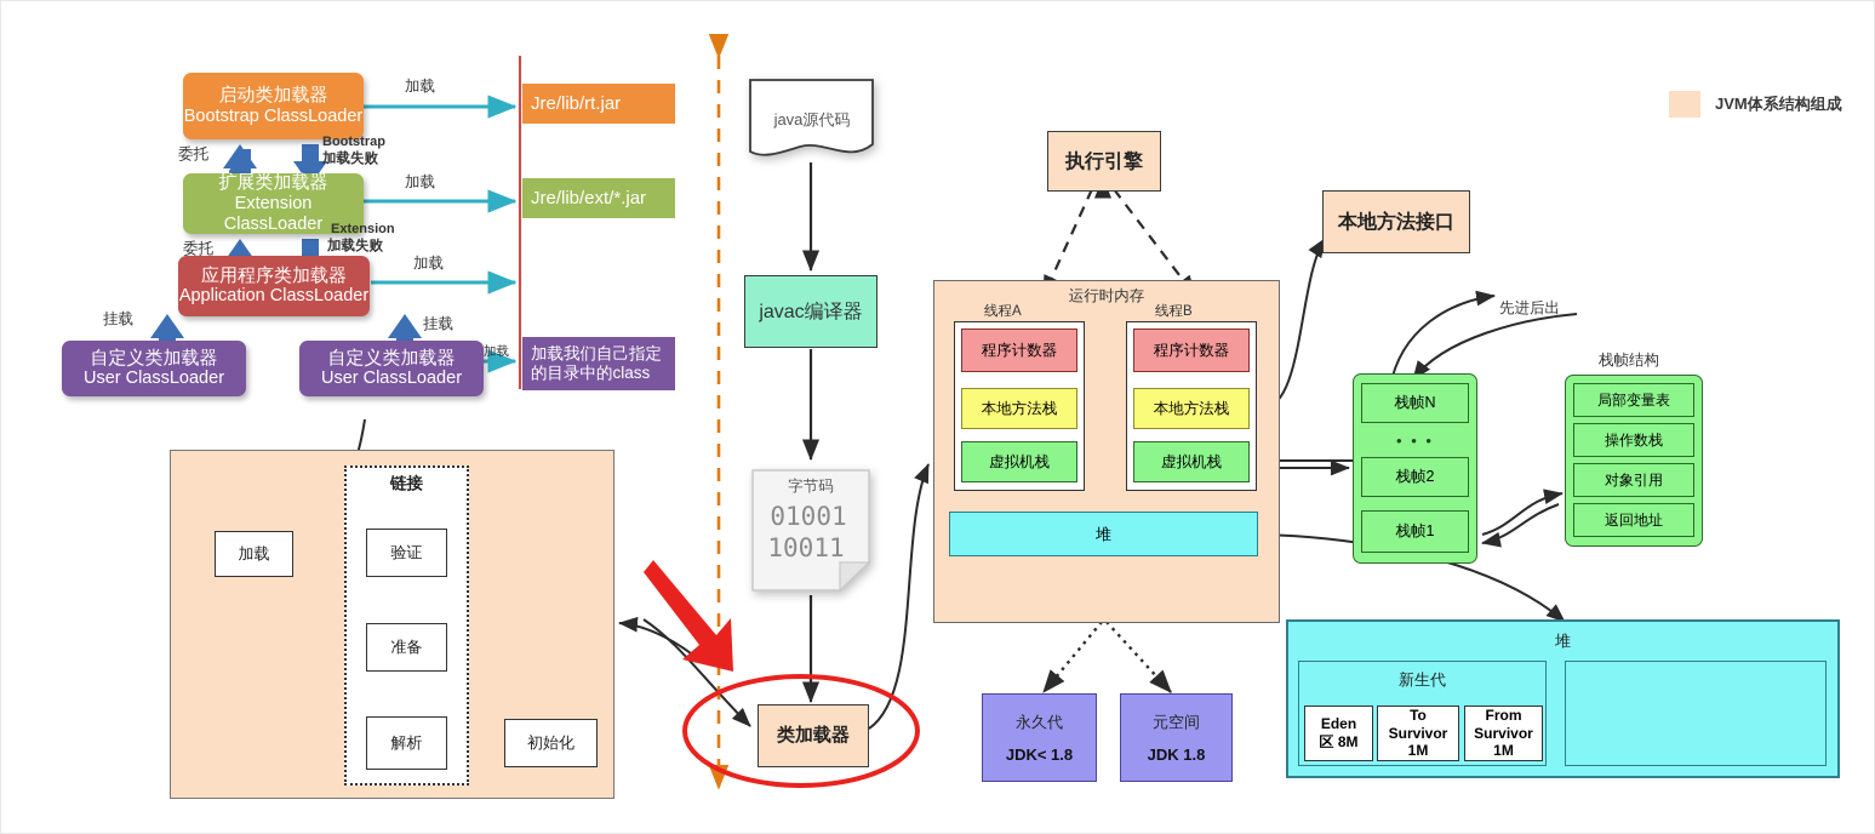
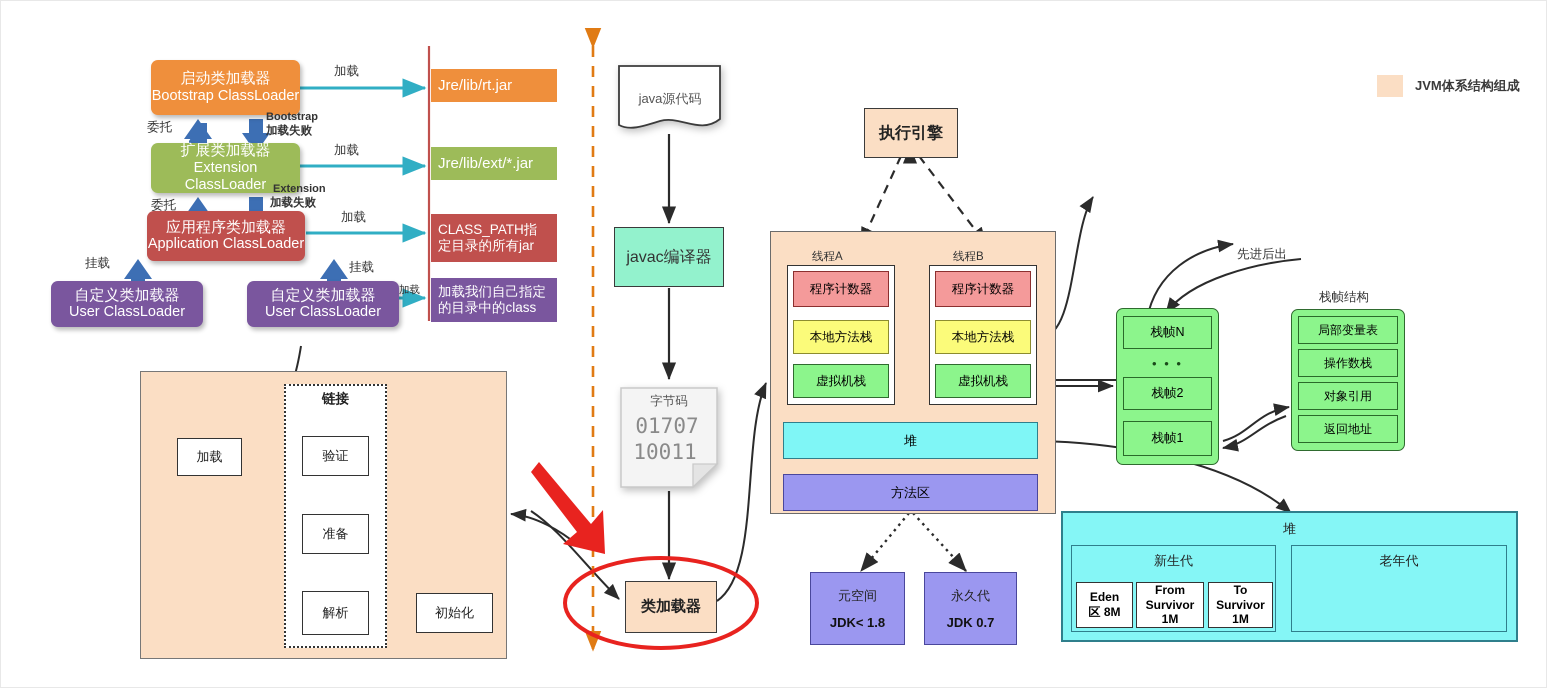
  JVM体系结构组成
  启动类加载器
  Bootstrap ClassLoader
  扩展类加载器
  Extension ClassLoader
  应用程序类加载器
  Application ClassLoader
  自定义类加载器
  User ClassLoader
  自定义类加载器
  User ClassLoader
  Jre/lib/rt.jar
  Jre/lib/ext/*.jar
+ CLASS_PATH指定目录的所有jar
  加载我们自己指定的目录中的class
  加载
  加载
  加载
  加载
  委托
  委托
  挂载
  挂载
  Bootstrap
  加载失败
  Extension
  加载失败
  链接
  加载
  验证
  准备
  解析
  初始化
  java源代码
  javac编译器
  字节码
- 01001
+ 01707
  10011
  类加载器
  执行引擎
- 运行时内存
  线程A
  线程B
  程序计数器
  本地方法栈
  虚拟机栈
  程序计数器
  本地方法栈
  虚拟机栈
  堆
+ 方法区
- 永久代
+ 元空间
  JDK< 1.8
- 元空间
+ 永久代
- JDK 1.8
+ JDK 0.7
- 本地方法接口
  栈帧N
  • • •
  栈帧2
  栈帧1
  先进后出
  栈帧结构
  局部变量表
  操作数栈
  对象引用
  返回地址
  堆
  新生代
  Eden
  区 8M
- To
+ From
  Survivor
  1M
- From
+ To
  Survivor
  1M
+ 老年代
